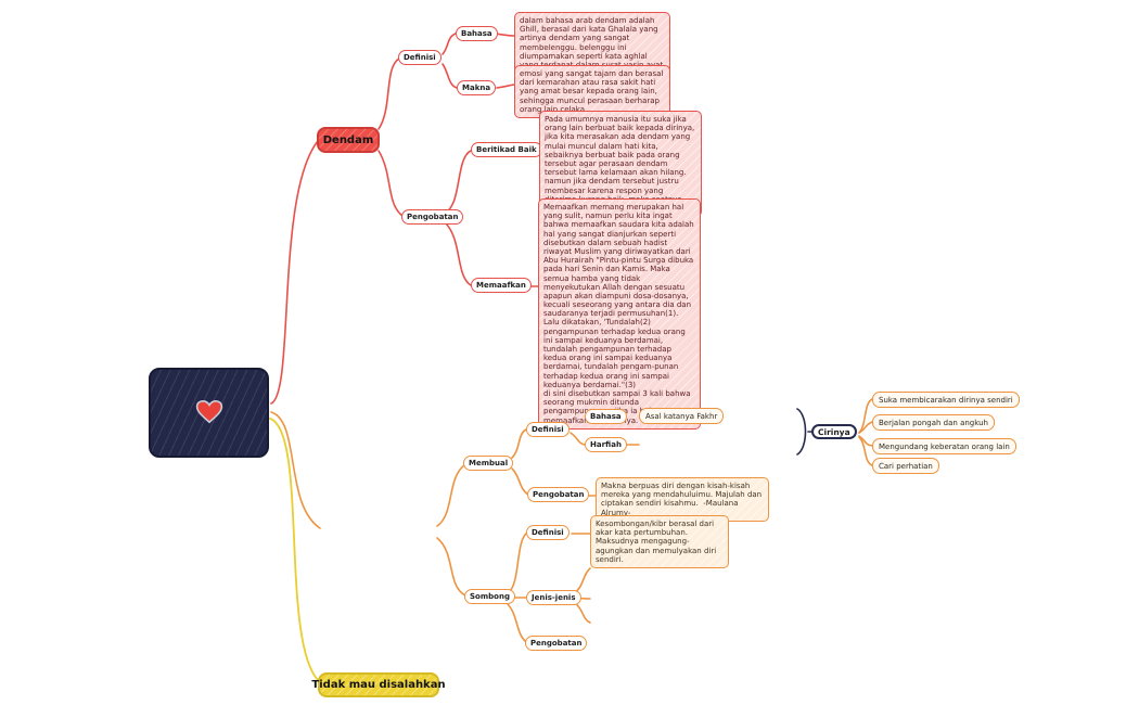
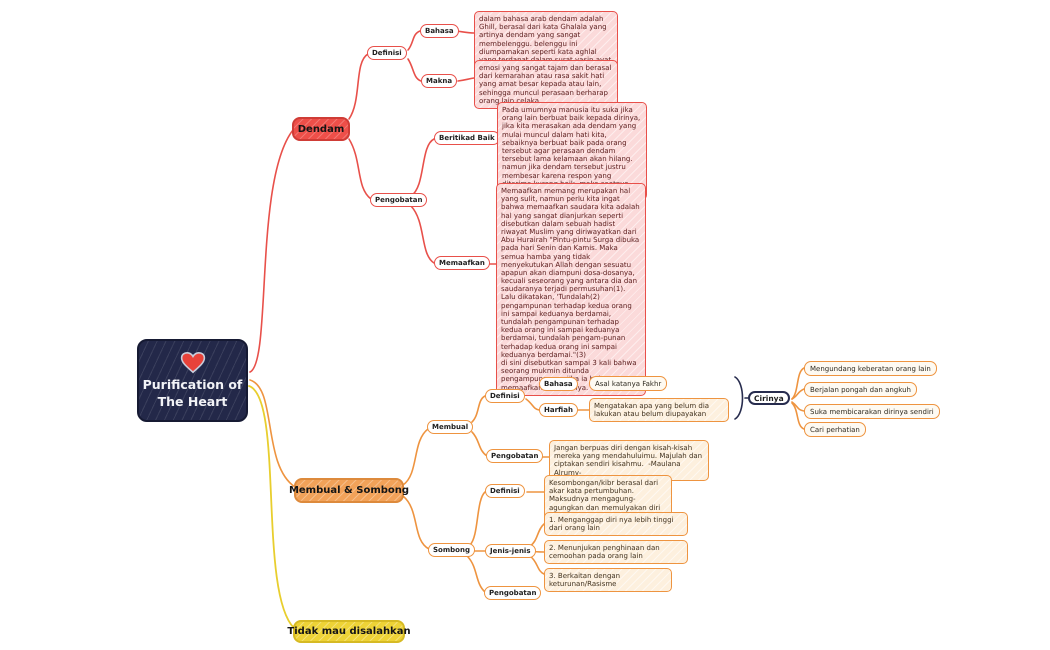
+ Purification of The Heart
  Dendam
  Definisi
  Bahasa
  Makna
  dalam bahasa arab dendam adalah Ghill, berasal dari kata Ghalala yang artinya dendam yang sangat membelenggu. belenggu ini diumpamakan seperti kata aghlal
- emosi yang sangat tajam dan berasal dari kemarahan atau rasa sakit hati yang amat besar kepada orang lain, sehingga muncul perasaan berharap orang lain celaka.
+ emosi yang sangat tajam dan berasal dari kemarahan atau rasa sakit hati yang amat besar kepada atau lain, sehingga muncul perasaan berharap orang lain celaka.
  Pengobatan
  Beritikad Baik
  Pada umumnya manusia itu suka jika orang lain berbuat baik kepada dirinya, jika kita merasakan ada dendam yang mulai muncul dalam hati kita, sebaiknya berbuat baik pada orang tersebut agar perasaan dendam tersebut lama kelamaan akan hilang. namun jika dendam tersebut justru membesar karena respon yang
  Memaafkan
  Memaafkan memang merupakan hal yang sulit, namun perlu kita ingat bahwa memaafkan saudara kita adalah hal yang sangat dianjurkan seperti disebutkan dalam sebuah hadist riwayat Muslim yang diriwayatkan dari Abu Hurairah "Pintu-pintu Surga dibuka pada hari Senin dan Kamis. Maka semua hamba yang tidak menyekutukan Allah dengan sesuatu apapun akan diampuni dosa-dosanya, kecuali seseorang yang antara dia dan saudaranya terjadi permusuhan(1). Lalu dikatakan, 'Tundalah(2) pengampunan terhadap kedua orang ini sampai keduanya berdamai, tundalah pengampunan terhadap kedua orang ini sampai keduanya berdamai, tundalah pengam-punan terhadap kedua orang ini sampai keduanya berdamai."(3)
  di sini disebutkan sampai 3 kali bahwa seorang mukmin ditunda pengampu ia memaafkaya.
+ Membual & Sombong
  Membual
  Definisi
  Bahasa
  Asal katanya Fakhr
  Harfiah
+ Mengatakan apa yang belum dia lakukan atau belum diupayakan
  Cirinya
- Suka membicarakan dirinya sendiri
+ Mengundang keberatan orang lain
  Berjalan pongah dan angkuh
- Mengundang keberatan orang lain
+ Suka membicarakan dirinya sendiri
  Cari perhatian
  Pengobatan
- Makna berpuas diri dengan kisah-kisah mereka yang mendahuluimu. Majulah dan ciptakan sendiri kisahmu. -Maulana Alrumy-
+ Jangan berpuas diri dengan kisah-kisah mereka yang mendahuluimu. Majulah dan ciptakan sendiri kisahmu. -Maulana Alrumy-
  Sombong
  Definisi
  Kesombongan/kibr berasal dari akar kata pertumbuhan. Maksudnya mengagung-agungkan dan memulyakan diri
  Jenis-jenis
+ 1. Menganggap diri nya lebih tinggi dari orang lain
+ 2. Menunjukan penghinaan dan cemoohan pada orang lain
+ 3. Berkaitan dengan keturunan/Rasisme
  Pengobatan
  Tidak mau disalahkan
